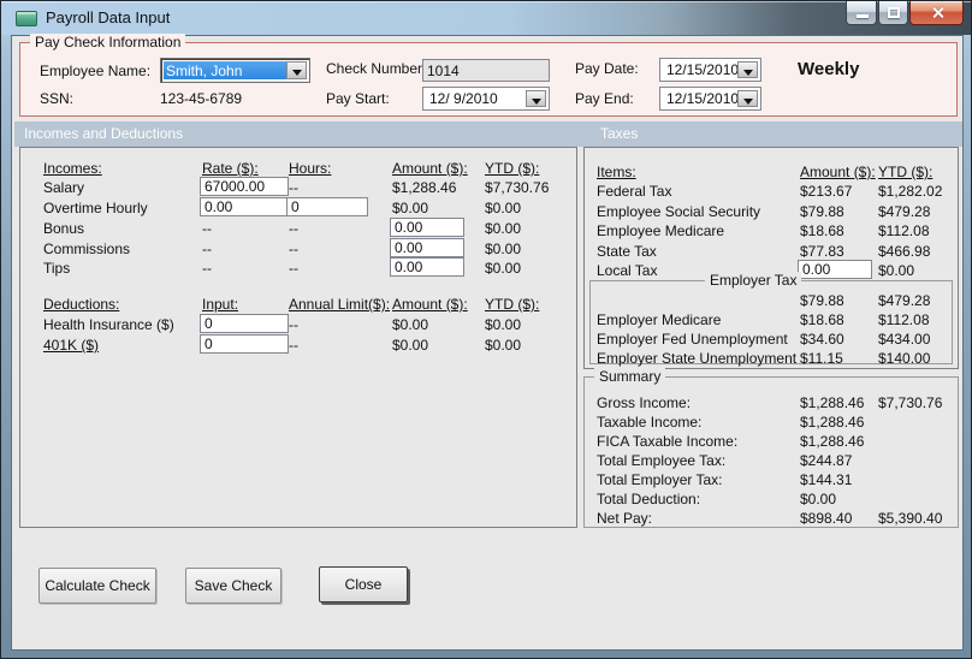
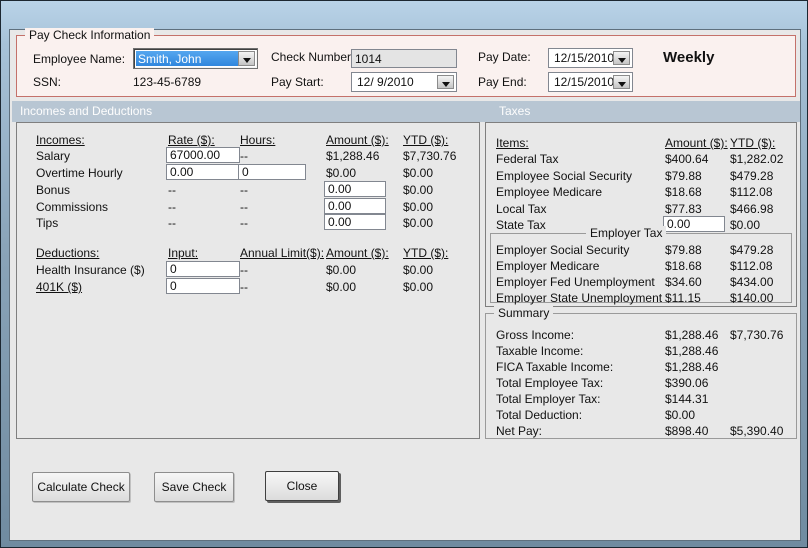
- Payroll Data Input
  Pay Check Information
  Employee Name:
  Smith, John
  Check Number
  1014
  Pay Date:
  12/15/2010
  Weekly
  SSN:
  123-45-6789
  Pay Start:
  12/ 9/2010
  Pay End:
  12/15/2010
  Incomes and Deductions
  Taxes
  Incomes:
  Rate ($):
  Hours:
  Amount ($):
  YTD ($):
  Salary
  67000.00
  --
  $1,288.46
  $7,730.76
  Overtime Hourly
  0.00
  0
  $0.00
  $0.00
  Bonus
  --
  --
  0.00
  $0.00
  Commissions
  --
  --
  0.00
  $0.00
  Tips
  --
  --
  0.00
  $0.00
  Deductions:
  Input:
  Annual Limit($):
  Amount ($):
  YTD ($):
  Health Insurance ($)
  0
  --
  $0.00
  $0.00
  401K ($)
  0
  --
  $0.00
  $0.00
  Items:
  Amount ($):
  YTD ($):
  Federal Tax
- $213.67
+ $400.64
  $1,282.02
  Employee Social Security
  $79.88
  $479.28
  Employee Medicare
  $18.68
  $112.08
- State Tax
+ Local Tax
  $77.83
  $466.98
- Local Tax
+ State Tax
  0.00
  $0.00
  Employer Tax
+ Employer Social Security
  $79.88
  $479.28
  Employer Medicare
  $18.68
  $112.08
  Employer Fed Unemployment
  $34.60
  $434.00
  Employer State Unemployment
  $11.15
  $140.00
  Summary
  Gross Income:
  $1,288.46
  $7,730.76
  Taxable Income:
  $1,288.46
  FICA Taxable Income:
  $1,288.46
  Total Employee Tax:
- $244.87
+ $390.06
  Total Employer Tax:
  $144.31
  Total Deduction:
  $0.00
  Net Pay:
  $898.40
  $5,390.40
  Calculate Check
  Save Check
  Close
